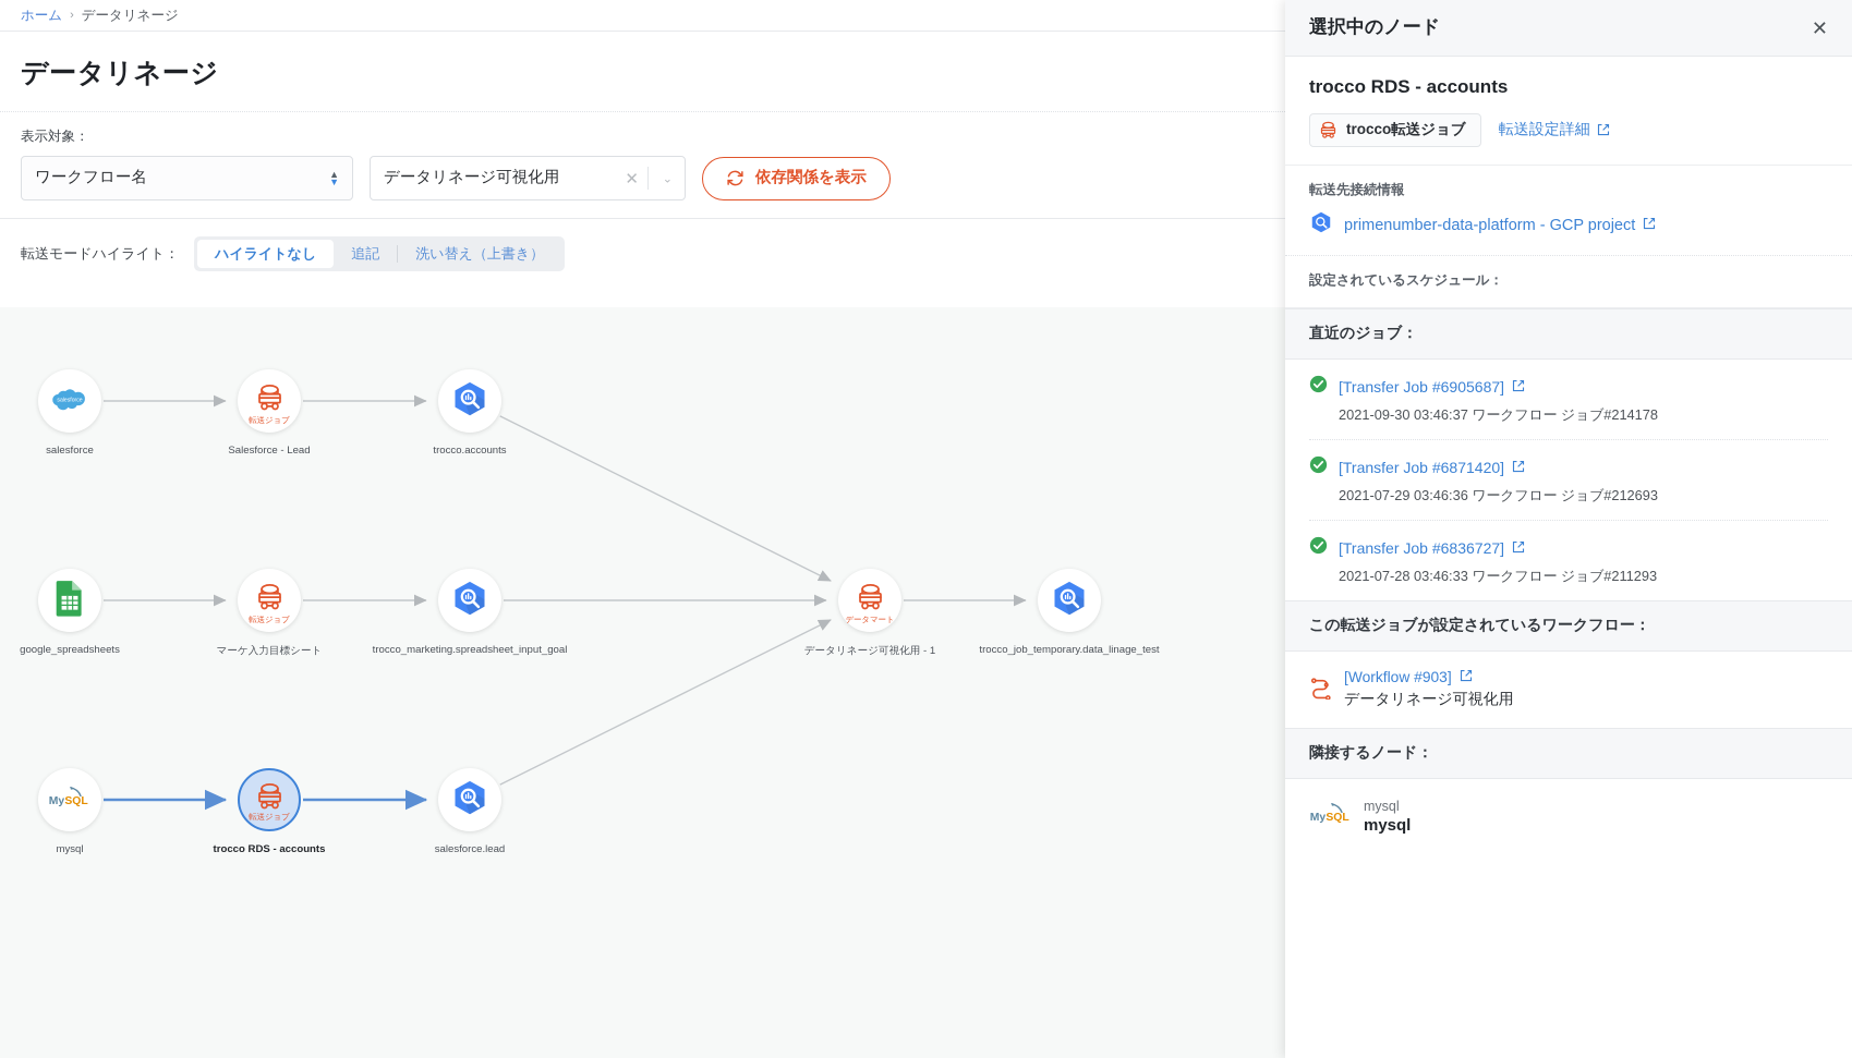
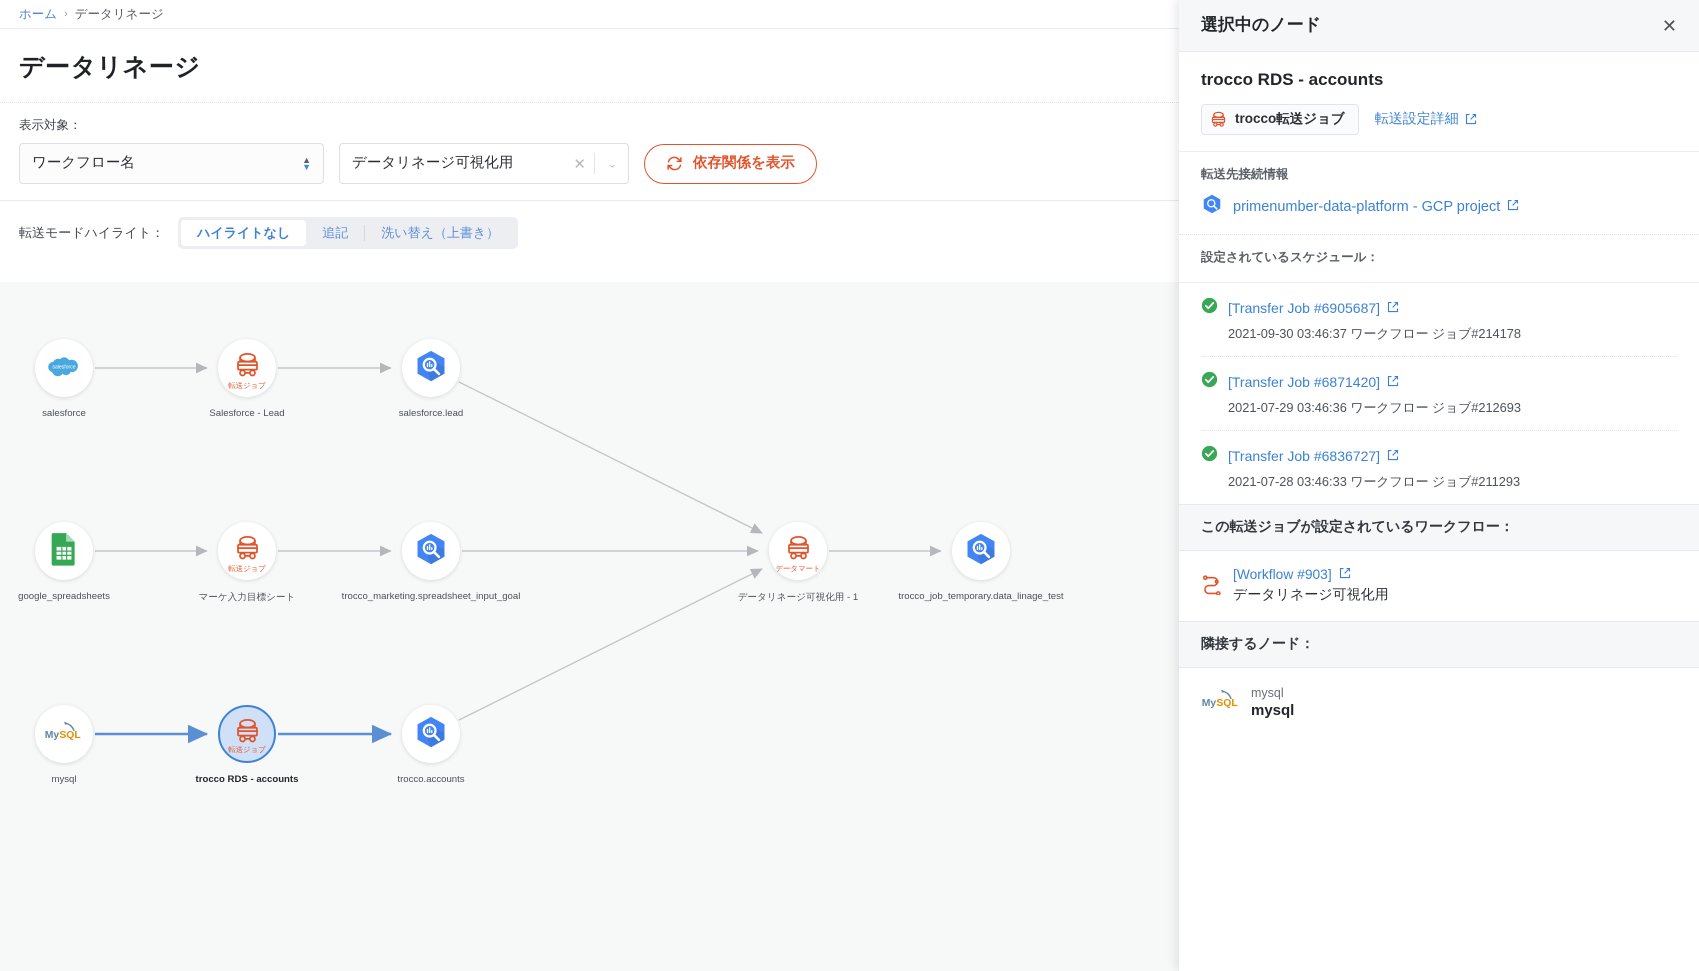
  ホーム
  ›
  データリネージ
  データリネージ
  表示対象：
  ワークフロー名
  ▲
  ▼
  データリネージ可視化用
  ✕
  ⌄
  依存関係を表示
  転送モードハイライト：
  ハイライトなし
  追記
  洗い替え（上書き）
  salesforce
  転送ジョブ
  Salesforce - Lead
- trocco.accounts
+ salesforce.lead
  google_spreadsheets
  転送ジョブ
  マーケ入力目標シート
  trocco_marketing.spreadsheet_input_goal
  データマート
  データリネージ可視化用 - 1
  trocco_job_temporary.data_linage_test
  My
  SQL
  mysql
  転送ジョブ
  trocco RDS - accounts
- salesforce.lead
+ trocco.accounts
  選択中のノード
  ✕
  trocco RDS - accounts
  trocco転送ジョブ
  転送設定詳細
  転送先接続情報
  primenumber-data-platform - GCP project
  設定されているスケジュール：
- 直近のジョブ：
  [Transfer Job #6905687]
  2021-09-30 03:46:37 ワークフロー ジョブ#214178
  [Transfer Job #6871420]
  2021-07-29 03:46:36 ワークフロー ジョブ#212693
  [Transfer Job #6836727]
  2021-07-28 03:46:33 ワークフロー ジョブ#211293
  この転送ジョブが設定されているワークフロー：
  [Workflow #903]
  データリネージ可視化用
  隣接するノード：
  My
  SQL
  mysql
  mysql
